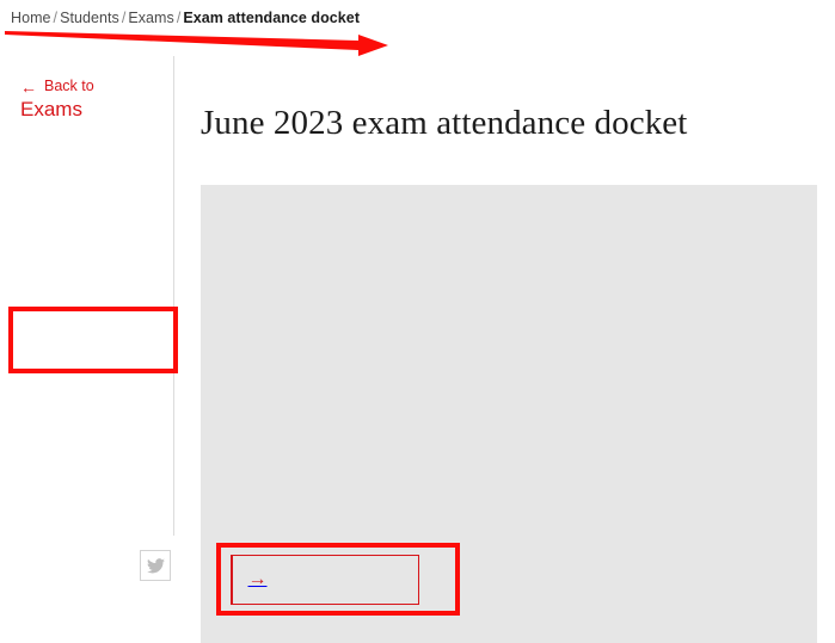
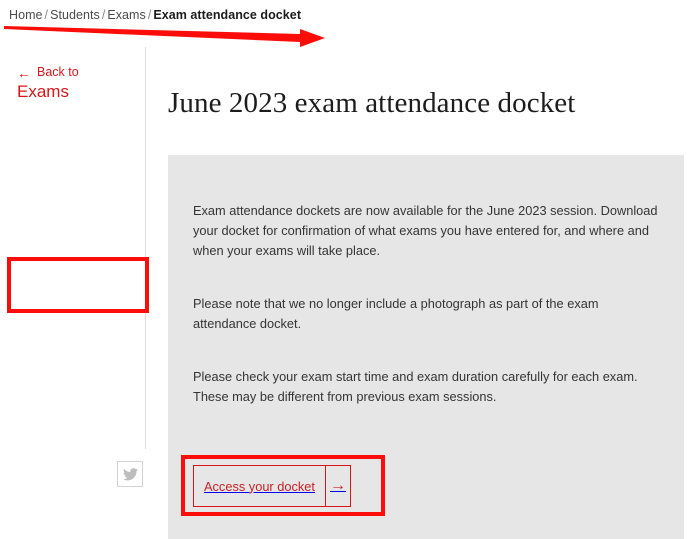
  Home / Students / Exams / Exam attendance docket
  ←
  Back to
  Exams
  June 2023 exam attendance docket
+ Exam attendance dockets are now available for the June 2023 session. Download your docket for confirmation of what exams you have entered for, and where and when your exams will take place.
+ Please note that we no longer include a photograph as part of the exam attendance docket.
+ Please check your exam start time and exam duration carefully for each exam. These may be different from previous exam sessions.
+ Access your docket
  →
